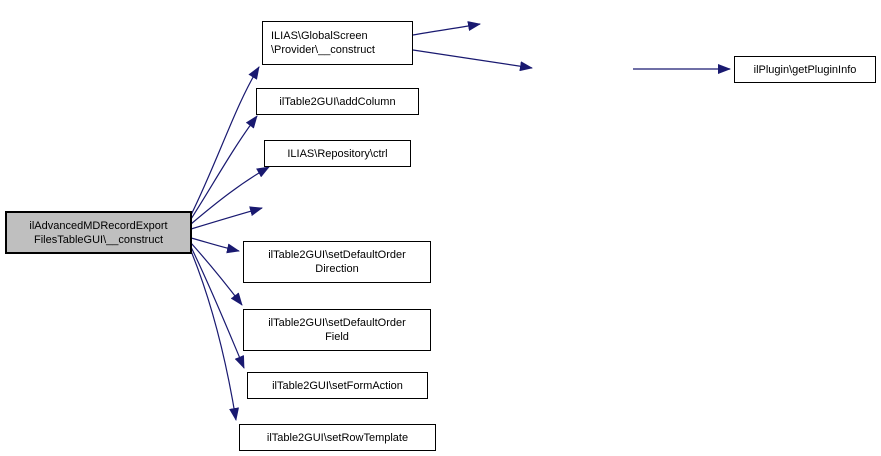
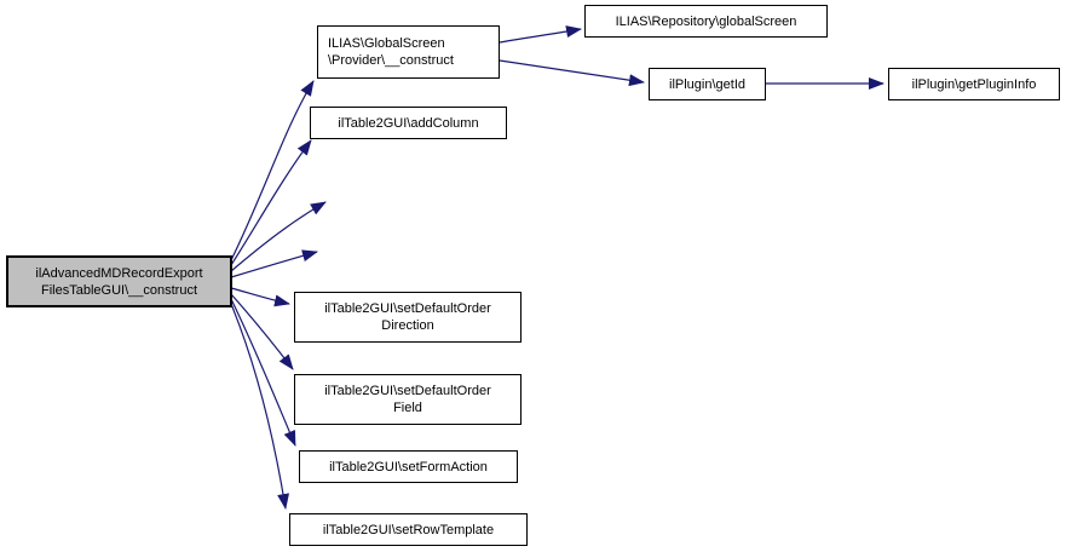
  ilAdvancedMDRecordExport
  FilesTableGUI\__construct
  ILIAS\GlobalScreen
  \Provider\__construct
  ilTable2GUI\addColumn
- ILIAS\Repository\ctrl
  ilTable2GUI\setDefaultOrder
  Direction
  ilTable2GUI\setDefaultOrder
  Field
  ilTable2GUI\setFormAction
  ilTable2GUI\setRowTemplate
+ ILIAS\Repository\globalScreen
+ ilPlugin\getId
  ilPlugin\getPluginInfo
